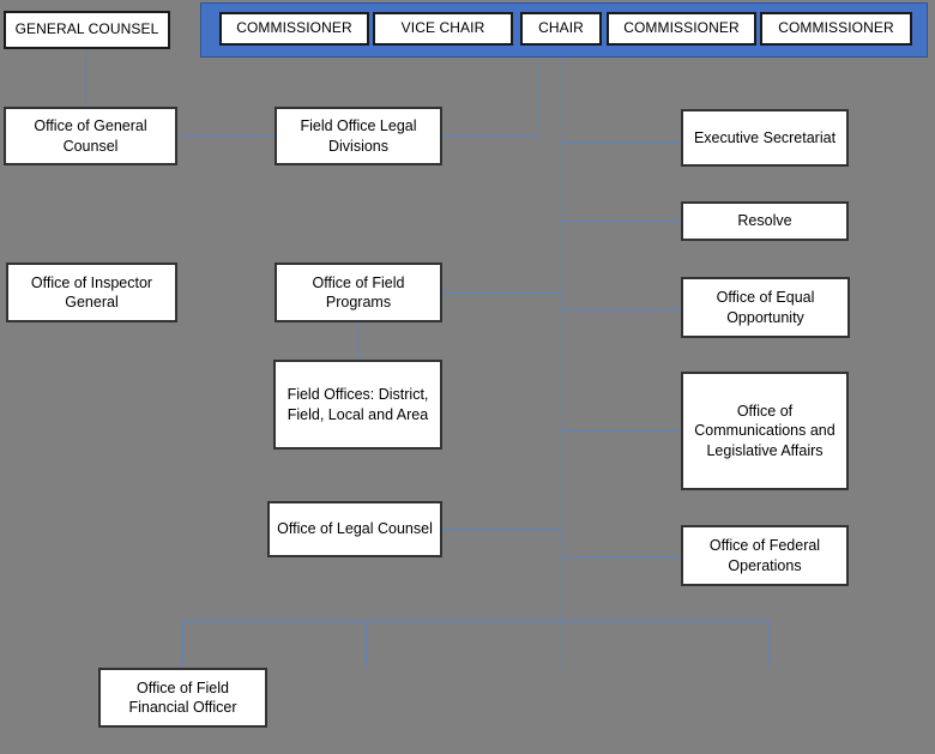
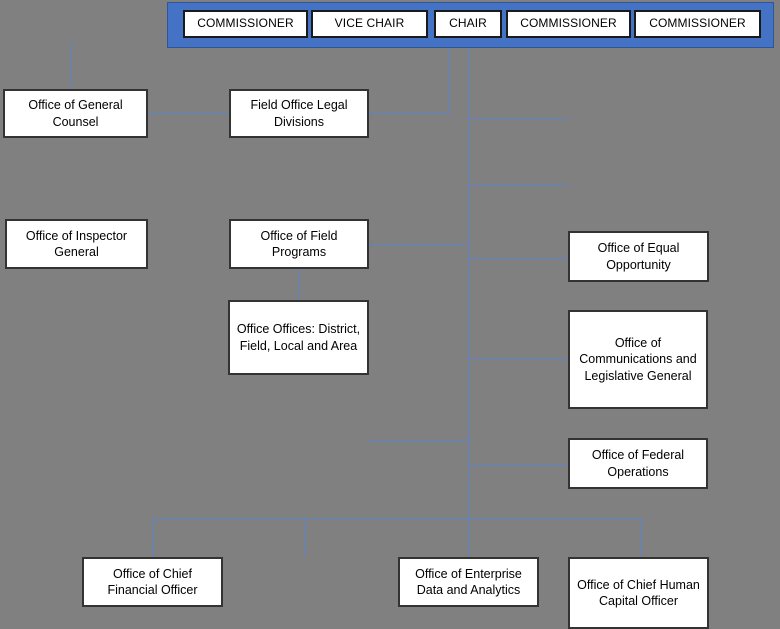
  COMMISSIONER
  VICE CHAIR
  CHAIR
  COMMISSIONER
  COMMISSIONER
- GENERAL COUNSEL
  Office of General Counsel
  Office of Inspector General
  Field Office Legal Divisions
  Office of Field Programs
- Field Offices: District, Field, Local and Area
+ Office Offices: District, Field, Local and Area
- Office of Legal Counsel
- Executive Secretariat
- Resolve
  Office of Equal Opportunity
- Office of Communications and Legislative Affairs
+ Office of Communications and Legislative General
  Office of Federal Operations
- Office of Field Financial Officer
+ Office of Chief Financial Officer
+ Office of Enterprise Data and Analytics
+ Office of Chief Human Capital Officer
